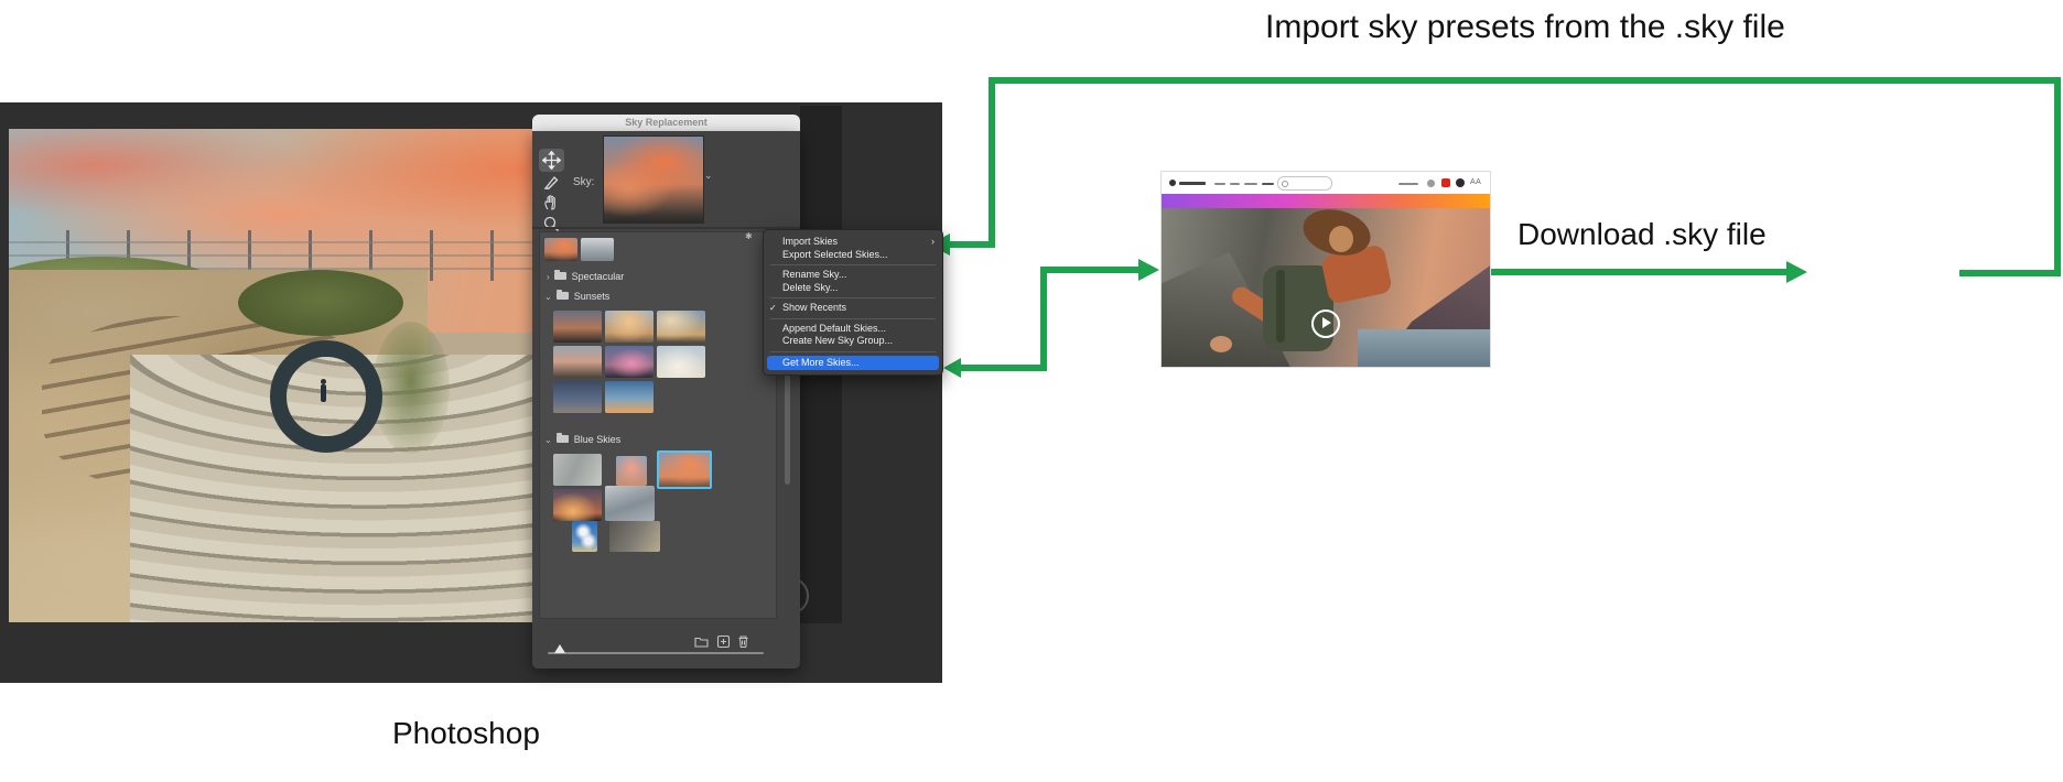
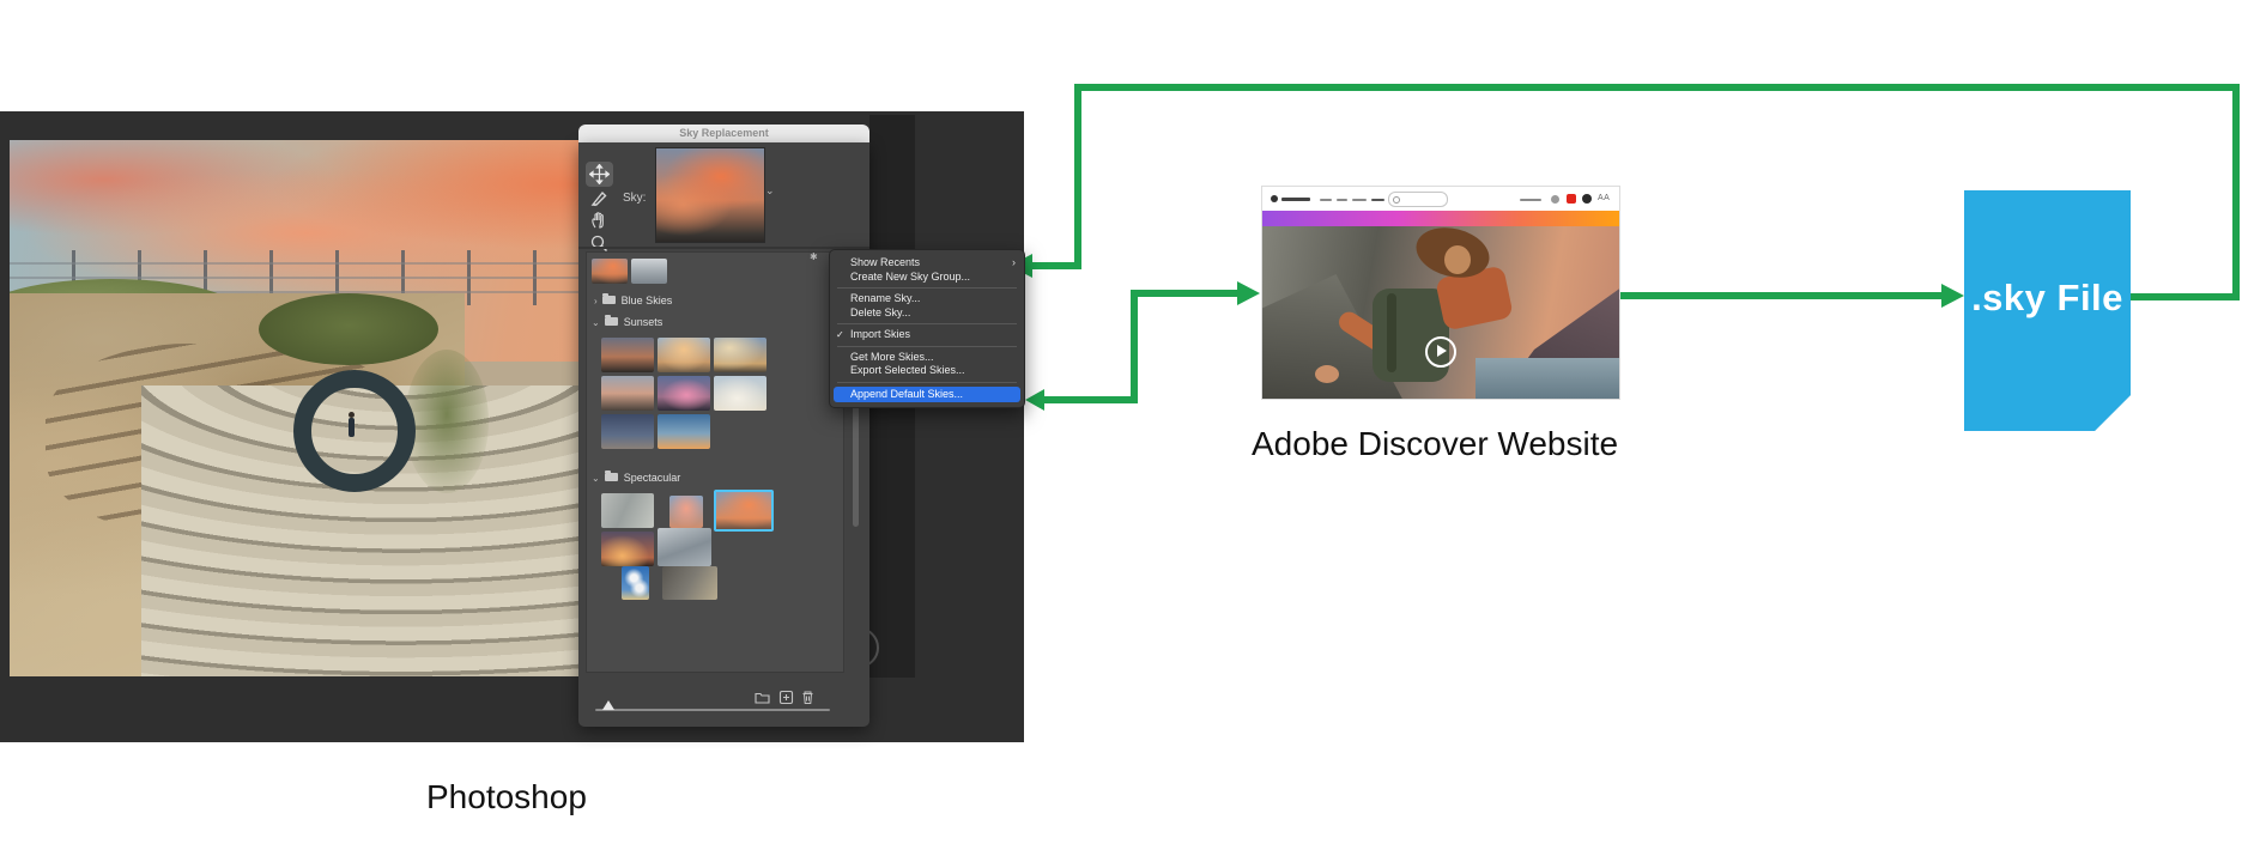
- Import sky presets from the .sky file
- Download .sky file
  Sky Replacement
  Sky:
  ⌄
- › Spectacular
+ › Blue Skies
  ⌄ Sunsets
- ⌄ Blue Skies
+ ⌄ Spectacular
  ✱
- Import Skies
+ Show Recents
  ›
- Export Selected Skies...
+ Create New Sky Group...
  Rename Sky...
  Delete Sky...
  ✓
- Show Recents
+ Import Skies
- Append Default Skies...
+ Get More Skies...
- Create New Sky Group...
+ Export Selected Skies...
- Get More Skies...
+ Append Default Skies...
  Photoshop
+ Adobe Discover Website
+ .sky File
